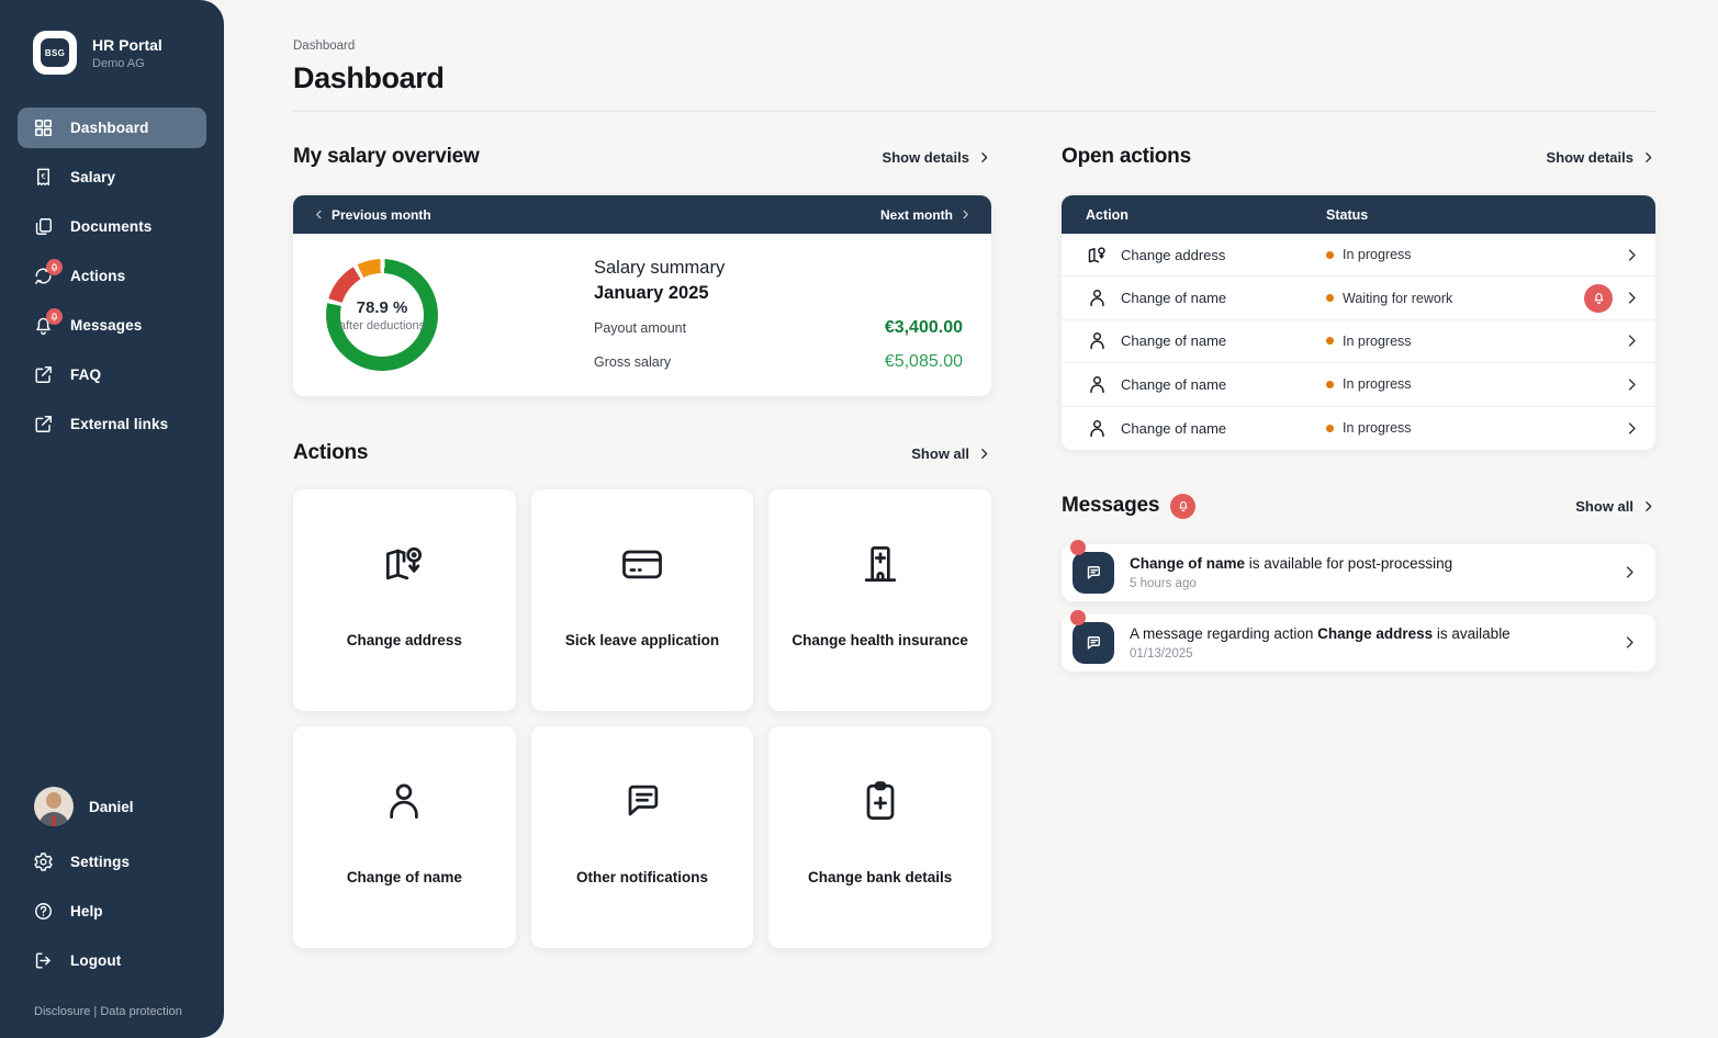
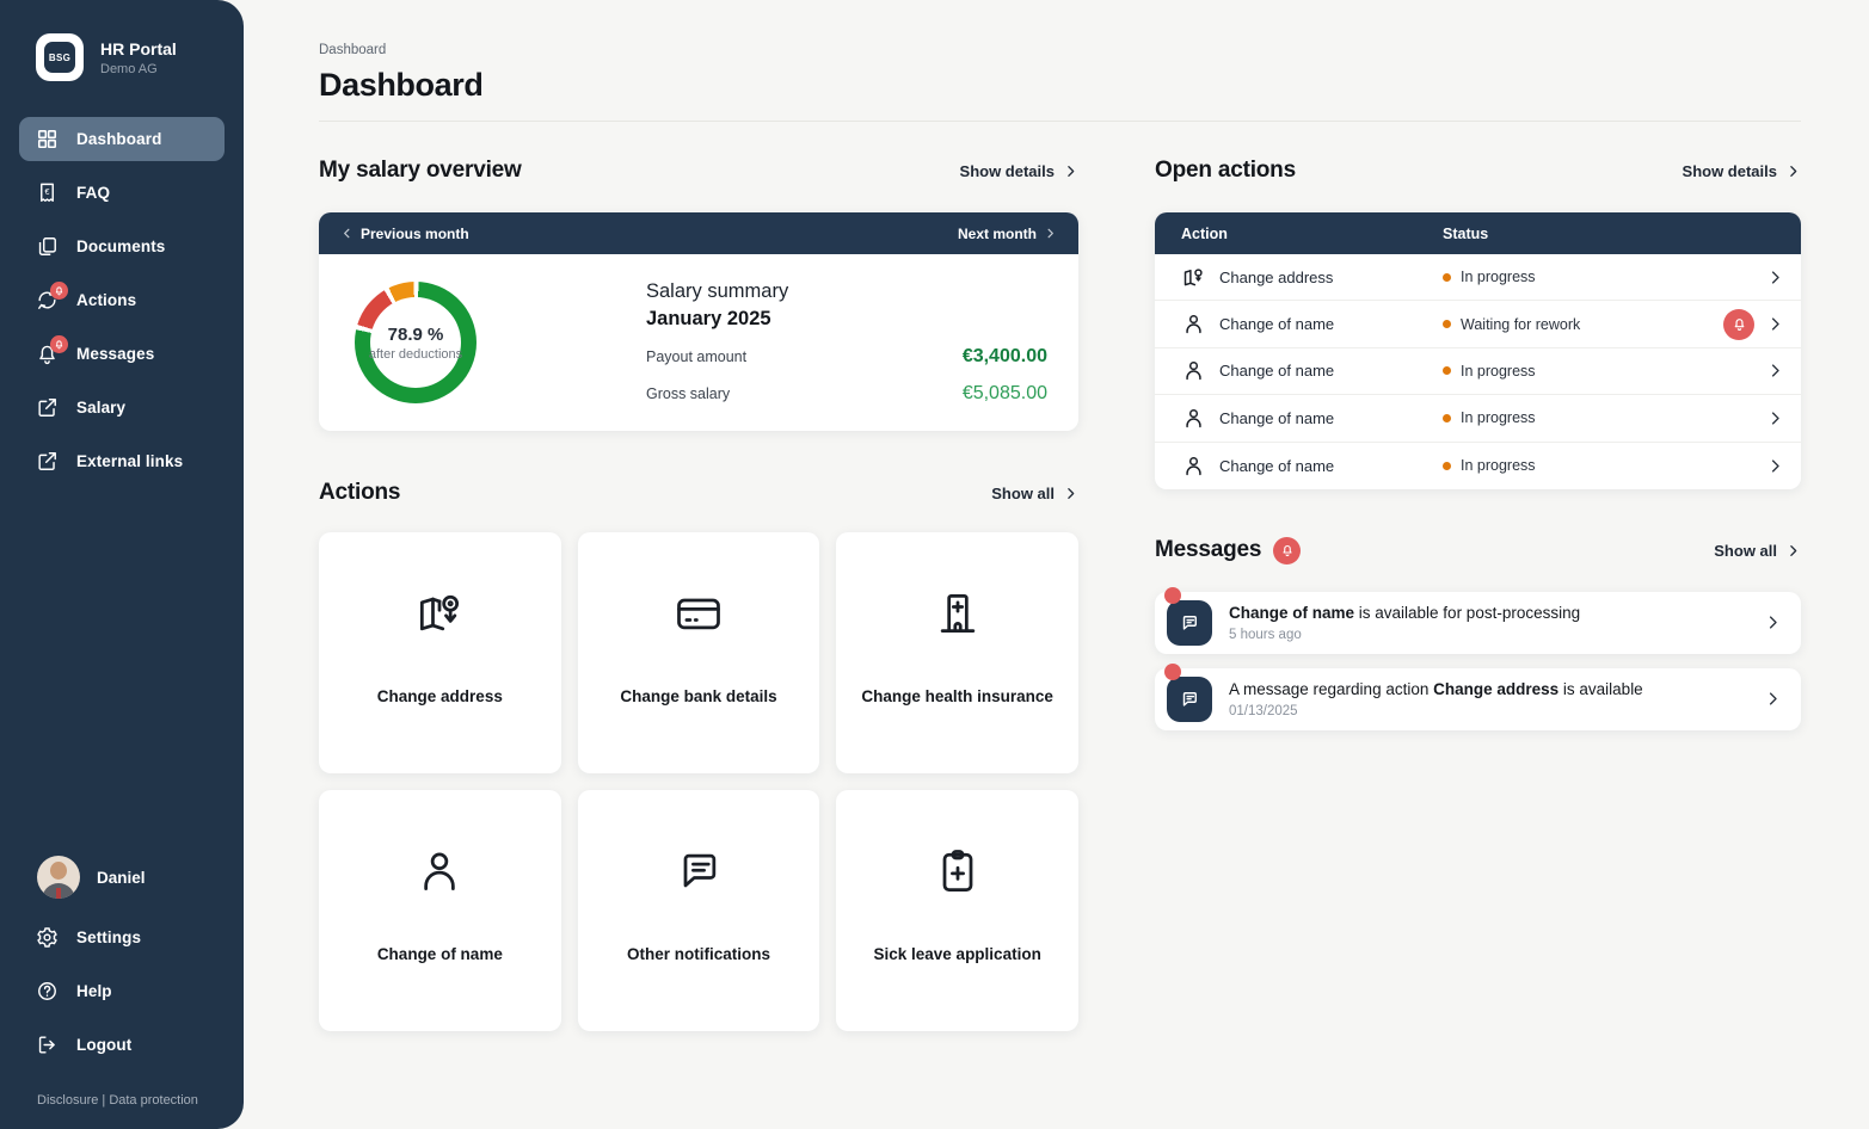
  BSG
  HR Portal
  Demo AG
  Dashboard
  €
- Salary
+ FAQ
  Documents
  Actions
  Messages
- FAQ
+ Salary
  External links
  Daniel
  Settings
  Help
  Logout
  Disclosure | Data protection
  Dashboard
  Dashboard
  My salary overview
  Show details
  Previous month
  Next month
  78.9 %
  after deductions
  Salary summary
  January 2025
  Payout amount
  €3,400.00
  Gross salary
  €5,085.00
  Actions
  Show all
  Change address
- Sick leave application
+ Change bank details
  Change health insurance
  Change of name
  Other notifications
- Change bank details
+ Sick leave application
  Open actions
  Show details
  Action
  Status
  Change address
  In progress
  Change of name
  Waiting for rework
  Change of name
  In progress
  Change of name
  In progress
  Change of name
  In progress
  Messages
  Show all
  Change of name is available for post-processing
  5 hours ago
  A message regarding action Change address is available
  01/13/2025
